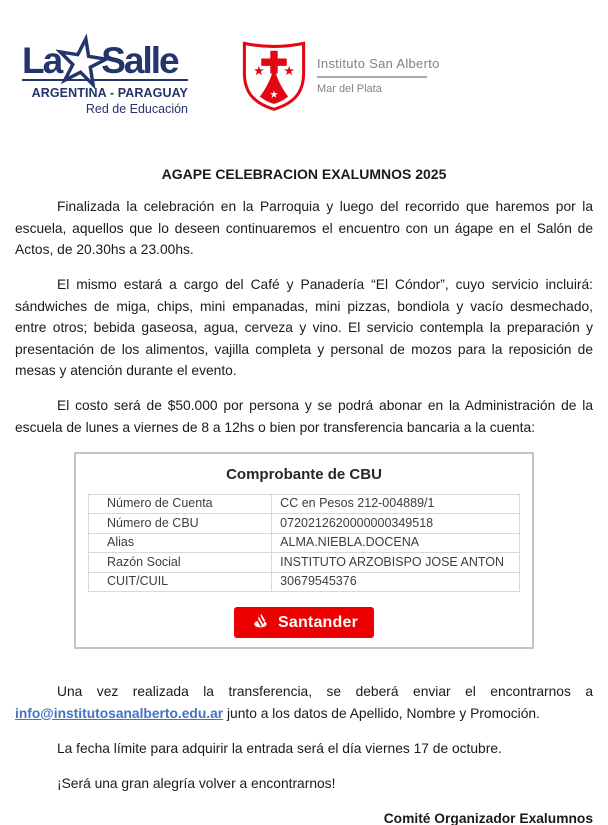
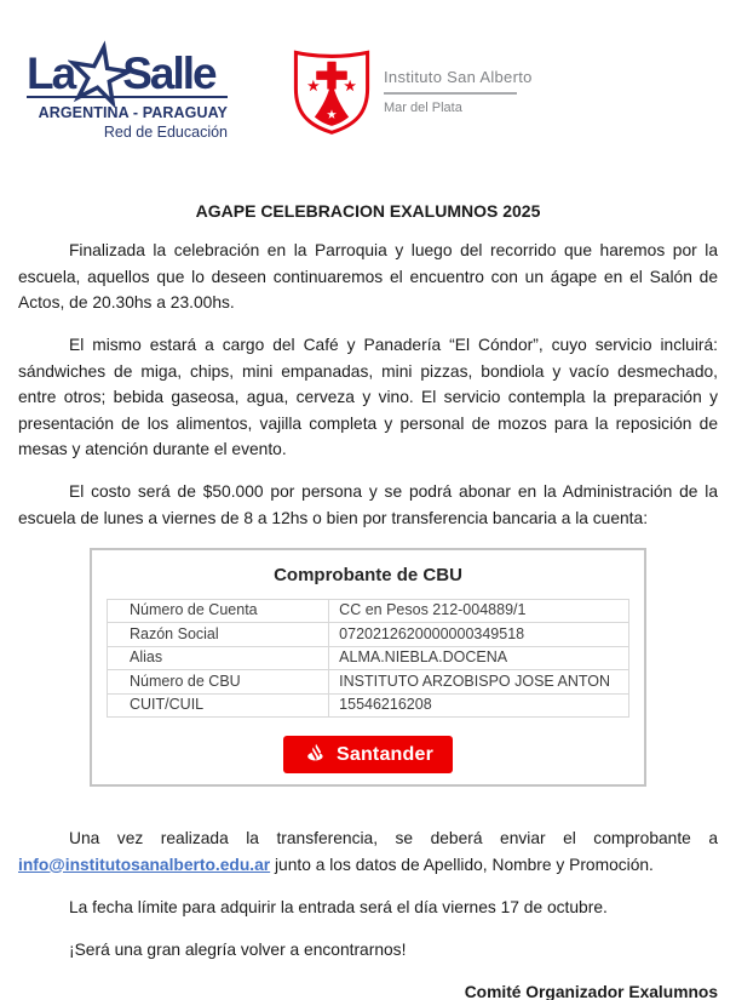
  La
  Salle
  ARGENTINA - PARAGUAY
  Red de Educación
  Instituto San Alberto
  Mar del Plata
  AGAPE CELEBRACION EXALUMNOS 2025
  Finalizada la celebración en la Parroquia y luego del recorrido que haremos por la escuela, aquellos que lo deseen continuaremos el encuentro con un ágape en el Salón de Actos, de 20.30hs a 23.00hs.
  El mismo estará a cargo del Café y Panadería “El Cóndor”, cuyo servicio incluirá: sándwiches de miga, chips, mini empanadas, mini pizzas, bondiola y vacío desmechado, entre otros; bebida gaseosa, agua, cerveza y vino. El servicio contempla la preparación y presentación de los alimentos, vajilla completa y personal de mozos para la reposición de mesas y atención durante el evento.
  El costo será de $50.000 por persona y se podrá abonar en la Administración de la escuela de lunes a viernes de 8 a 12hs o bien por transferencia bancaria a la cuenta:
  Comprobante de CBU
  Número de Cuenta	CC en Pesos 212-004889/1
- Número de CBU	0720212620000000349518
+ Razón Social	0720212620000000349518
  Alias	ALMA.NIEBLA.DOCENA
- Razón Social	INSTITUTO ARZOBISPO JOSE ANTON
+ Número de CBU	INSTITUTO ARZOBISPO JOSE ANTON
- CUIT/CUIL	30679545376
+ CUIT/CUIL	15546216208
  Santander
- Una vez realizada la transferencia, se deberá enviar el encontrarnos a info@institutosanalberto.edu.ar junto a los datos de Apellido, Nombre y Promoción.
+ Una vez realizada la transferencia, se deberá enviar el comprobante a info@institutosanalberto.edu.ar junto a los datos de Apellido, Nombre y Promoción.
  La fecha límite para adquirir la entrada será el día viernes 17 de octubre.
  ¡Será una gran alegría volver a encontrarnos!
  Comité Organizador Exalumnos
